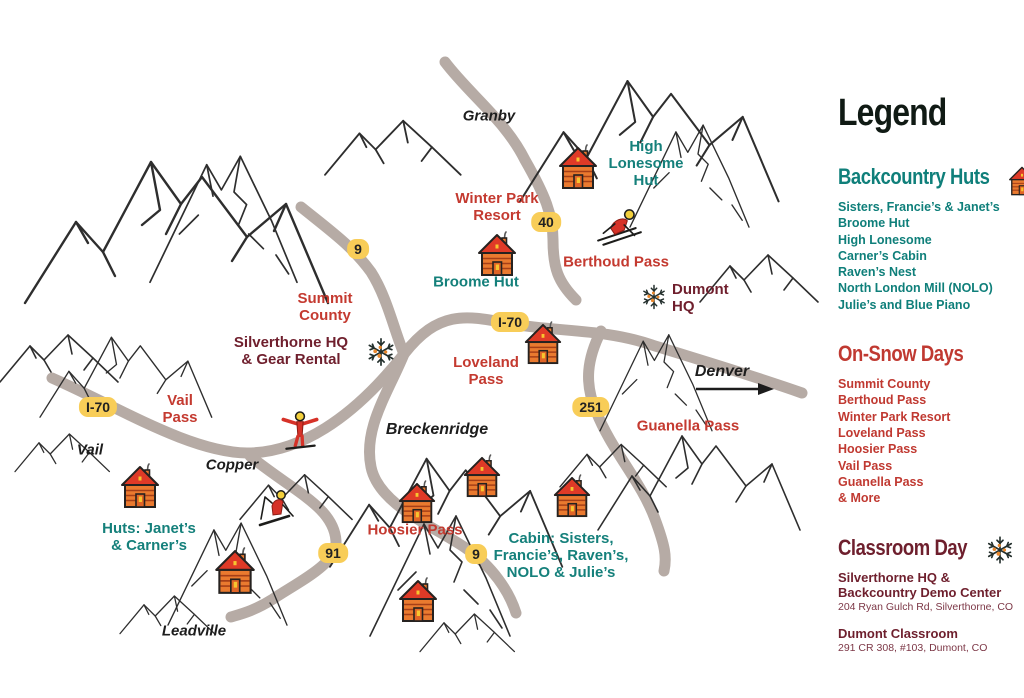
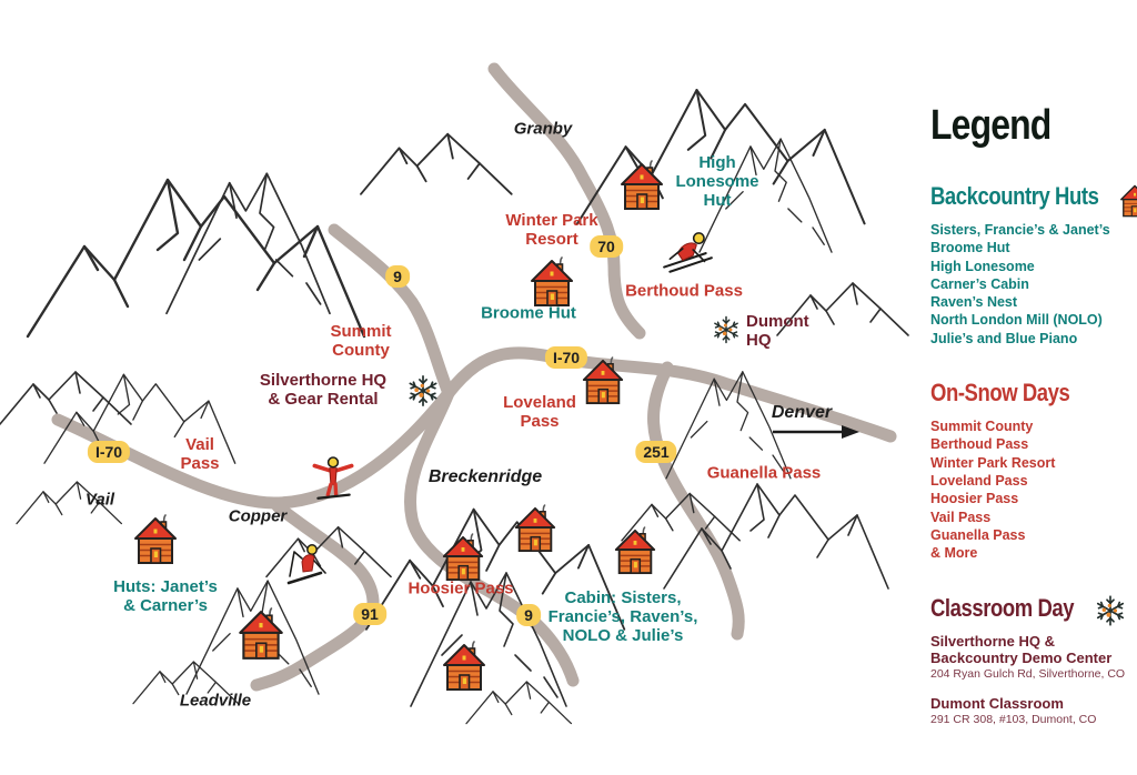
  9
- 40
+ 70
  I-70
  I-70
  251
  91
  9
  Granby
  Winter Park Resort
  High Lonesome Hut
  Berthoud Pass
  Broome Hut
  Dumont HQ
  Summit County
  Silverthorne HQ & Gear Rental
  Vail Pass
  Vail
  Copper
  Breckenridge
  Denver
  Guanella Pass
  Loveland Pass
  Hoosier Pass
  Huts: Janet’s & Carner’s
  Cabin: Sisters, Francie’s, Raven’s, NOLO & Julie’s
  Leadville
  Legend
  Backcountry Huts
  Sisters, Francie’s & Janet’s
  Broome Hut
  High Lonesome
  Carner’s Cabin
  Raven’s Nest
  North London Mill (NOLO)
  Julie’s and Blue Piano
  On-Snow Days
  Summit County
  Berthoud Pass
  Winter Park Resort
  Loveland Pass
  Hoosier Pass
  Vail Pass
  Guanella Pass
  & More
  Classroom Day
  Silverthorne HQ & Backcountry Demo Center
  204 Ryan Gulch Rd, Silverthorne, CO
  Dumont Classroom
  291 CR 308, #103, Dumont, CO
